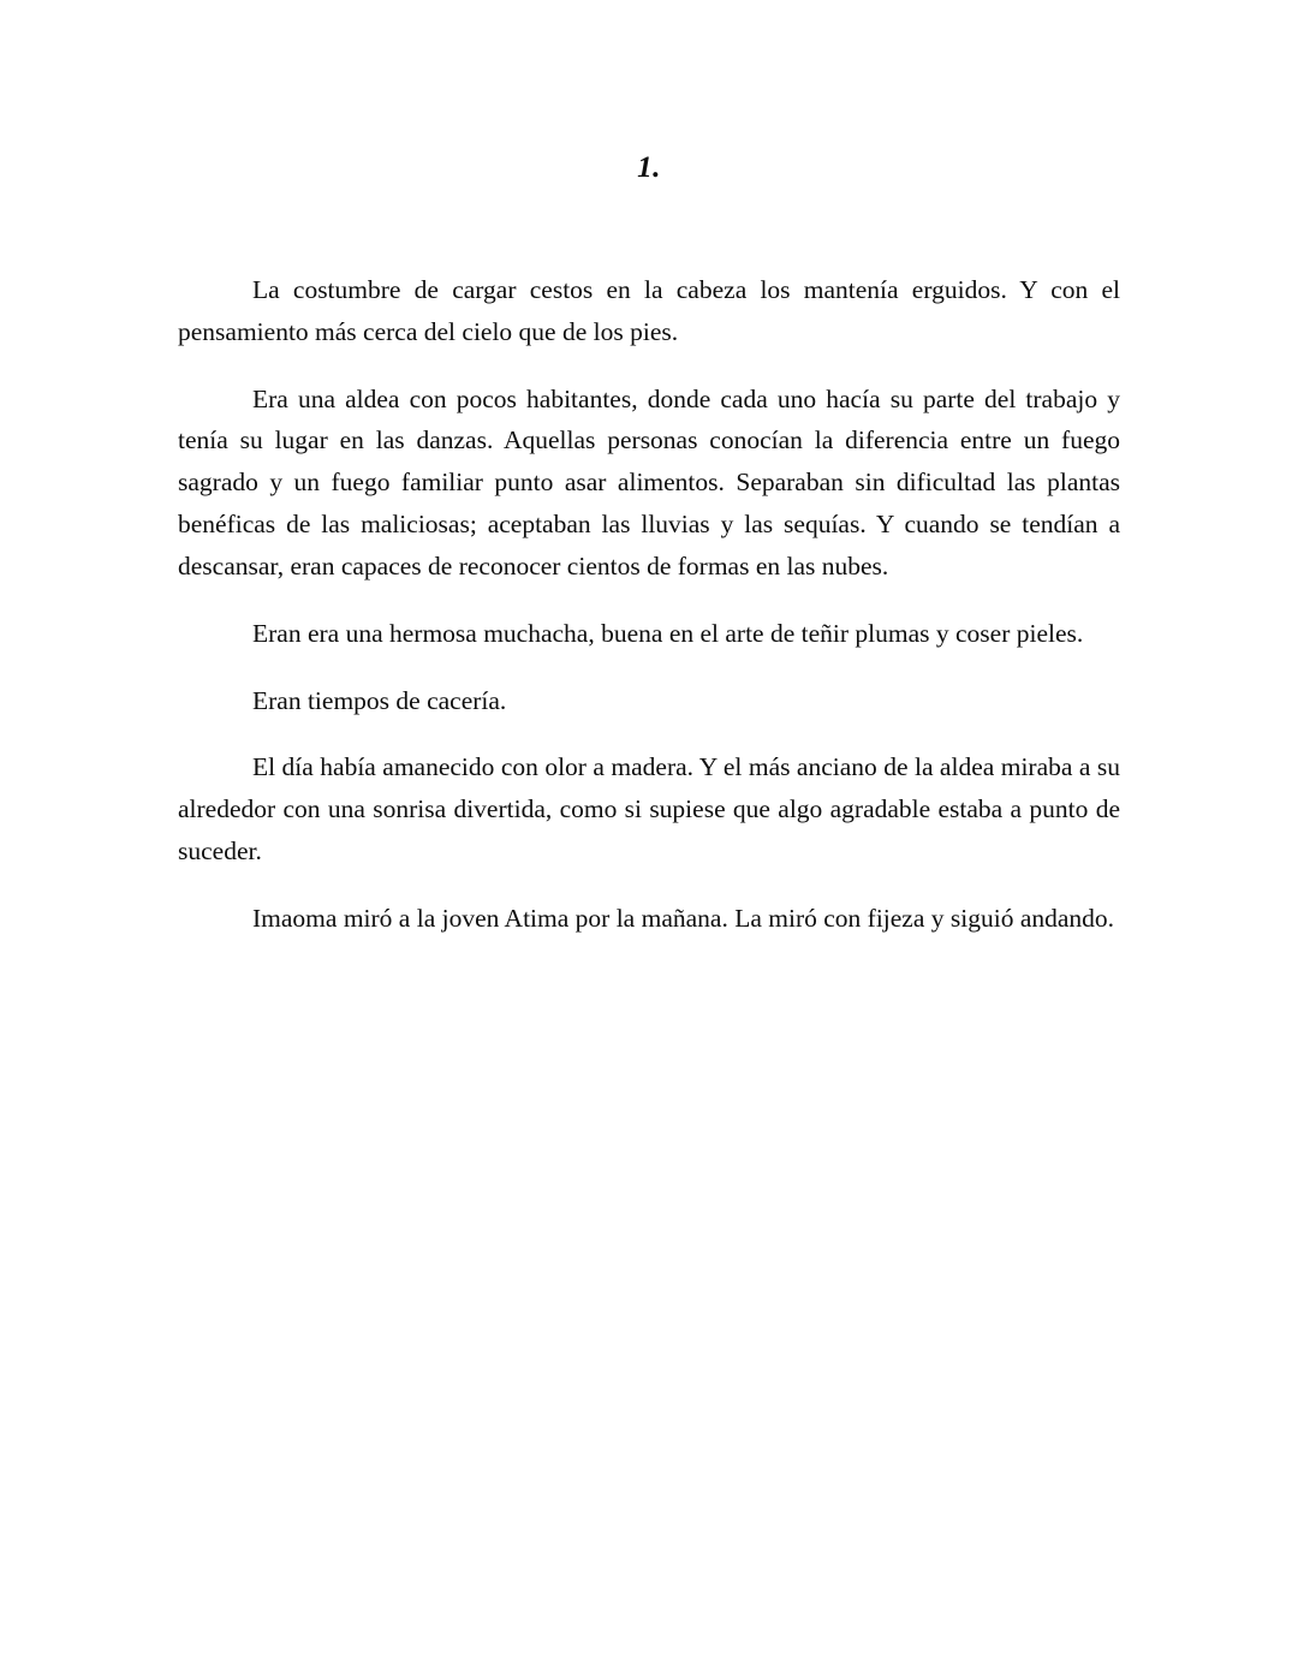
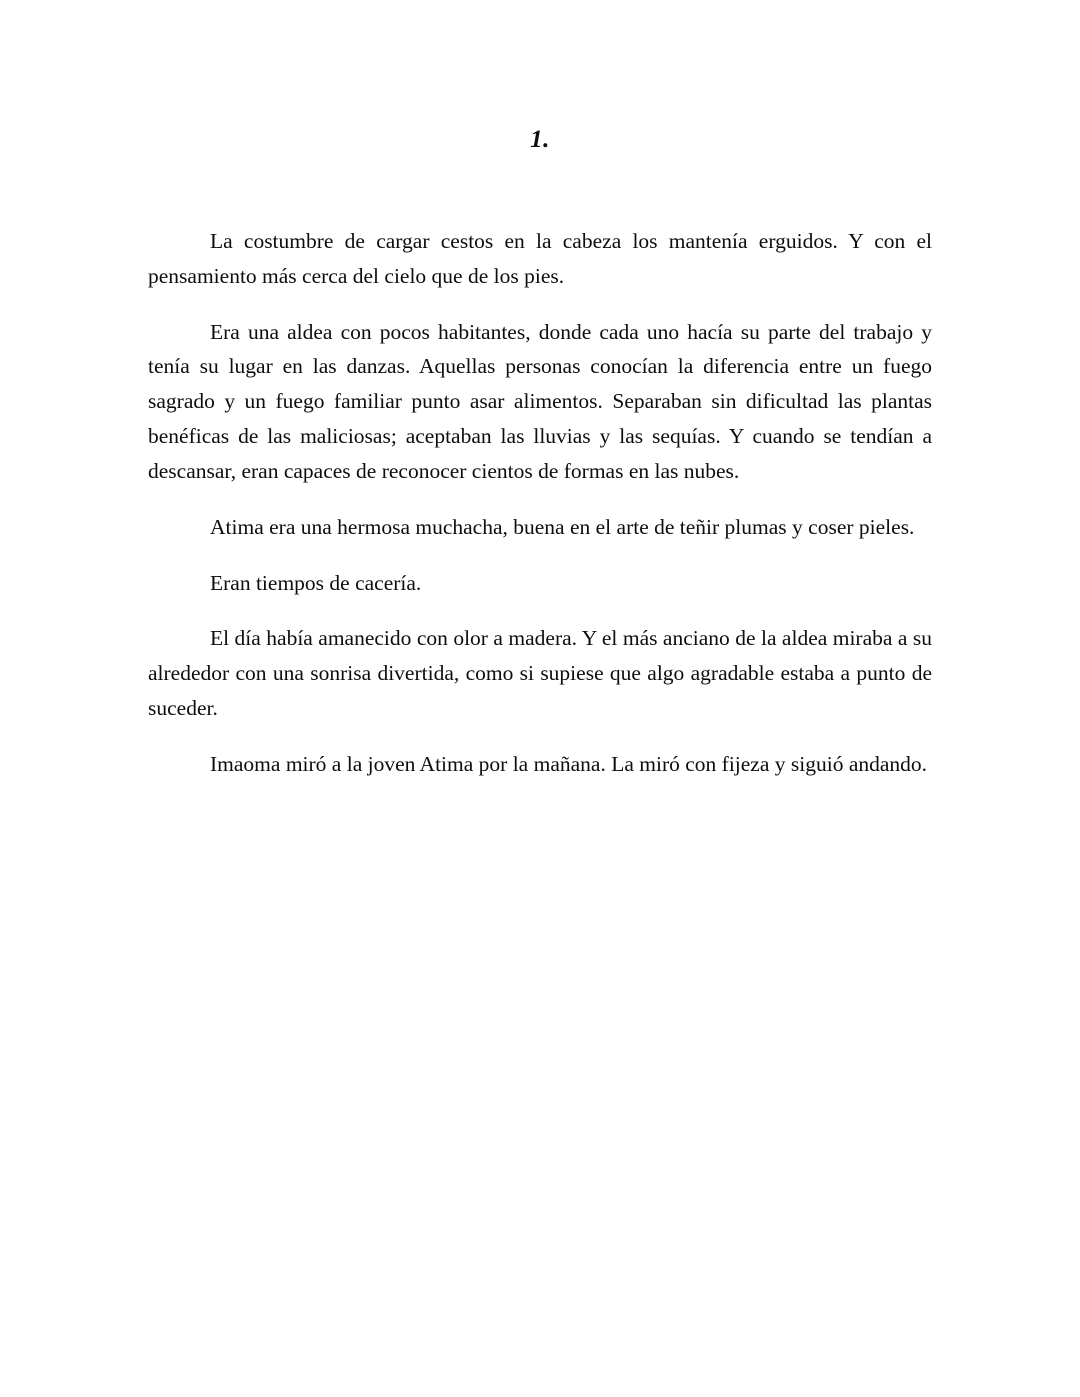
  1.
  La costumbre de cargar cestos en la cabeza los mantenía erguidos. Y con el pensamiento más cerca del cielo que de los pies.
  Era una aldea con pocos habitantes, donde cada uno hacía su parte del trabajo y tenía su lugar en las danzas. Aquellas personas conocían la diferencia entre un fuego sagrado y un fuego familiar punto asar alimentos. Separaban sin dificultad las plantas benéficas de las maliciosas; aceptaban las lluvias y las sequías. Y cuando se tendían a descansar, eran capaces de reconocer cientos de formas en las nubes.
- Eran era una hermosa muchacha, buena en el arte de teñir plumas y coser pieles.
+ Atima era una hermosa muchacha, buena en el arte de teñir plumas y coser pieles.
  Eran tiempos de cacería.
  El día había amanecido con olor a madera. Y el más anciano de la aldea miraba a su alrededor con una sonrisa divertida, como si supiese que algo agradable estaba a punto de suceder.
  Imaoma miró a la joven Atima por la mañana. La miró con fijeza y siguió andando.
